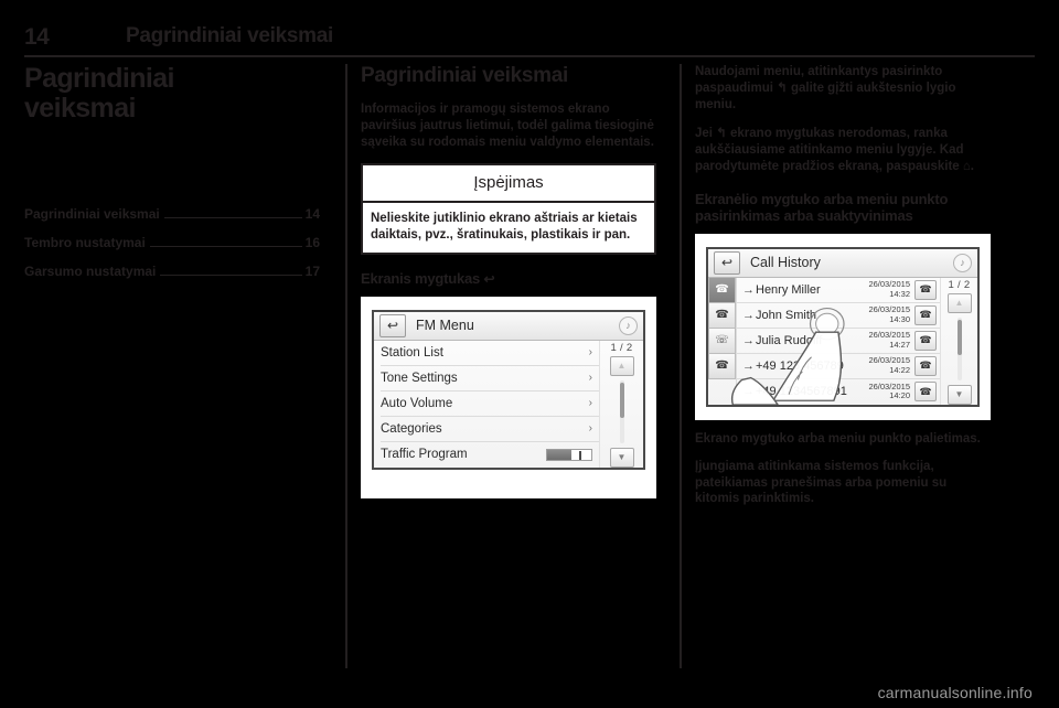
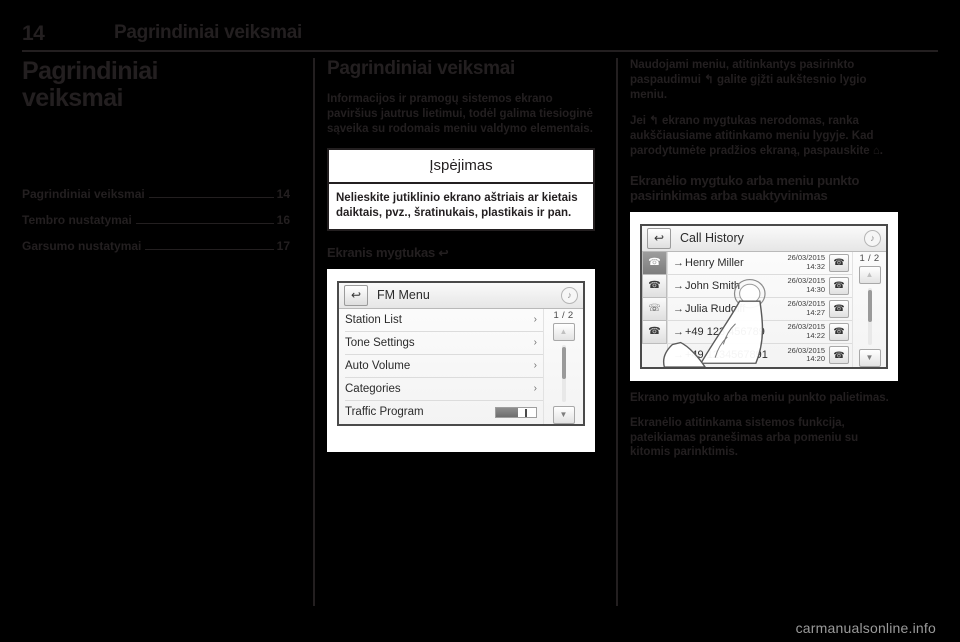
  14
  Pagrindiniai veiksmai
  Pagrindiniai
  veiksmai
  Pagrindiniai veiksmai
  14
  Tembro nustatymai
  16
  Garsumo nustatymai
  17
  Pagrindiniai veiksmai
  Informacijos ir pramogų sistemos ekrano paviršius jautrus lietimui, todėl galima tiesioginė sąveika su rodomais meniu valdymo elementais.
  Įspėjimas
  Nelieskite jutiklinio ekrano aštriais ar kietais daiktais, pvz., šratinukais, plastikais ir pan.
  Ekranis mygtukas ↩
  ↩
  FM Menu
  ♪
  Station List
  ›
  Tone Settings
  ›
  Auto Volume
  ›
  Categories
  ›
  Traffic Program
  1 / 2
  ▲
  ▼
  Naudojami meniu, atitinkantys pasirinkto paspaudimui ↰ galite gįžti aukštesnio lygio meniu.
  Jei ↰ ekrano mygtukas nerodomas, ranka aukščiausiame atitinkamo meniu lygyje. Kad parodytumėte pradžios ekraną, paspauskite ⌂.
  Ekranėlio mygtuko arba meniu punkto pasirinkimas arba suaktyvinimas
  ↩
  Call History
  ♪
  ☎
  ☎
  ☏
  ☎
  →
  Henry Miller
  26/03/2015
  14:32
  ☎
  →
  John Smit
  26/03/2015
  14:30
  ☎
  →
  Julia Rudo
  26/03/2015
  14:27
  ☎
  →
  26/03/2015
  14:22
  ☎
  26/03/2015
  14:20
  ☎
  1 / 2
  ▲
  ▼
  Ekrano mygtuko arba meniu punkto palietimas.
- Įjungiama atitinkama sistemos funkcija, pateikiamas pranešimas arba pomeniu su kitomis parinktimis.
+ Ekranėlio atitinkama sistemos funkcija, pateikiamas pranešimas arba pomeniu su kitomis parinktimis.
  carmanualsonline.info
